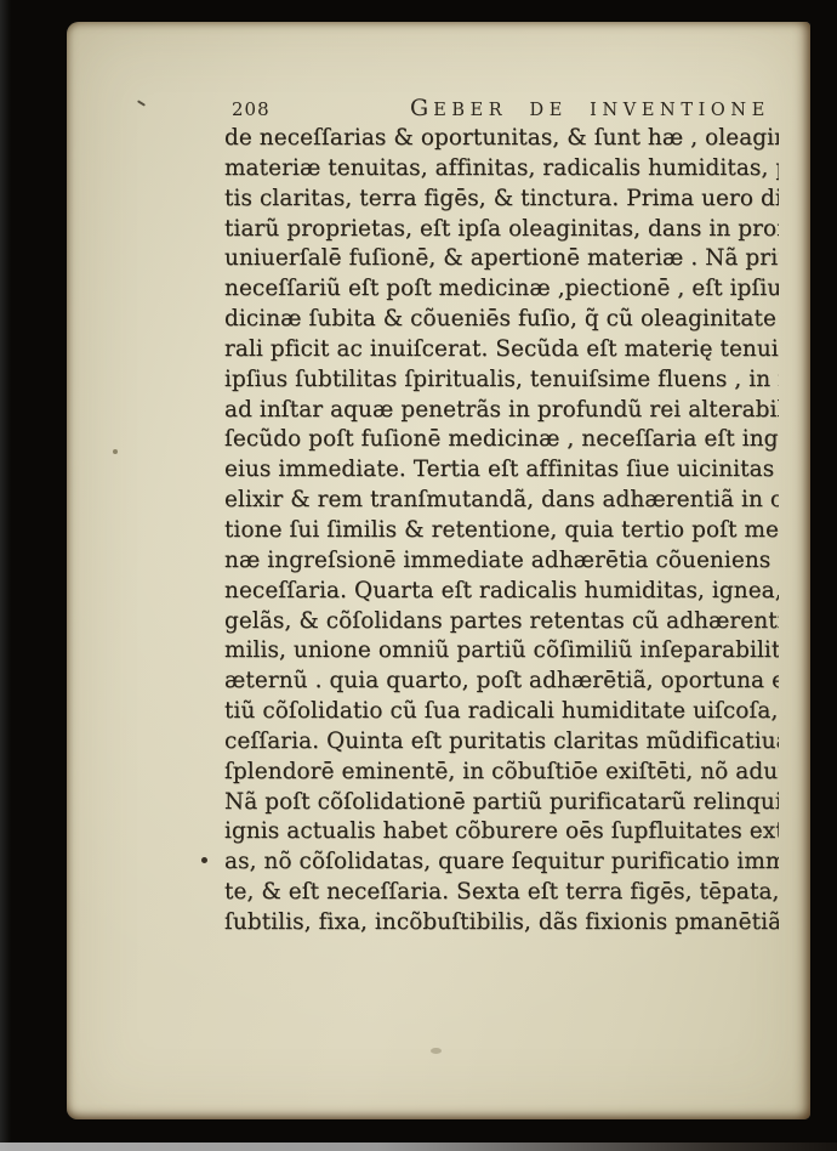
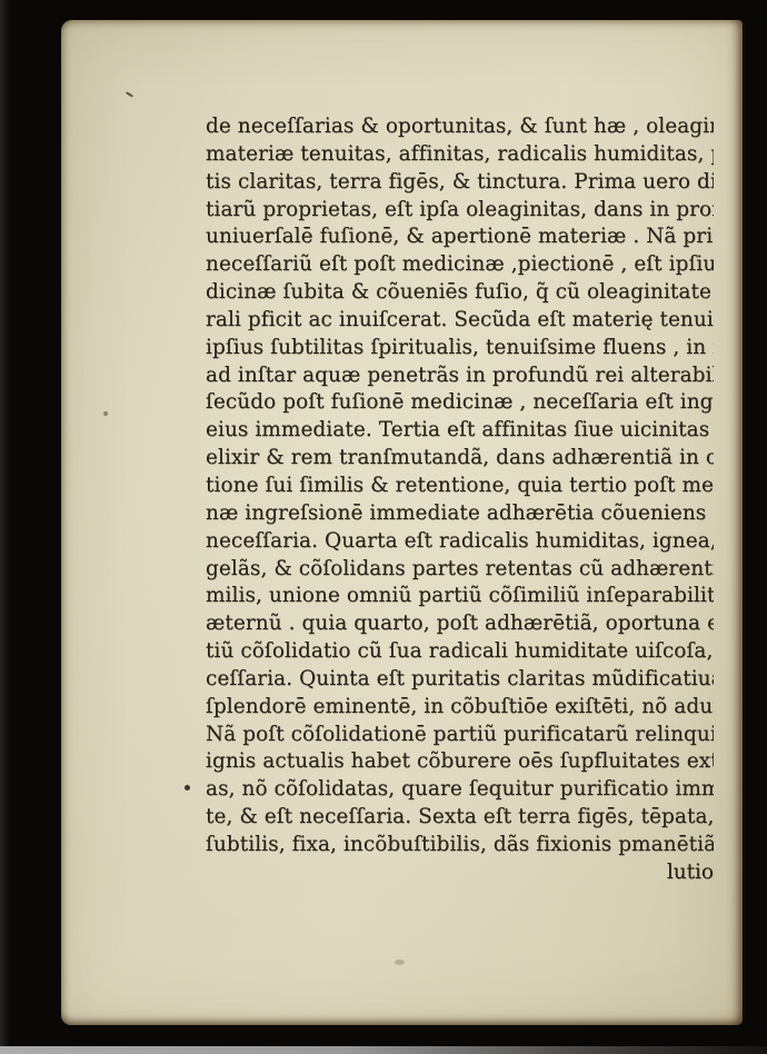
- 208
- GEBER DE INVENTIONE
  de neceſſarias & oportunitas, & ſunt hæ , oleagi
  materiæ tenuitas, affinitas, radicalis humiditas,
  tis claritas, terra figēs, & tinctura. Prima uero di
  tiarũ proprietas, eſt ipſa oleaginitas, dans in pro
  uniuerſalē fuſionē, & apertionē materiæ . Nã pri
  neceſſariũ eſt poſt medicinæ ,piectionē , eſt ipſiu
  dicinæ ſubita & cõueniēs fuſio, q̃ cũ oleaginitate
  rali pficit ac inuiſcerat. Secũda eſt materię tenui
  ipſius ſubtilitas ſpiritualis, tenuiſsime fluens , in
  ad inſtar aquæ penetrãs in profundũ rei alterabi
  ſecũdo poſt fuſionē medicinæ , neceſſaria eſt ing
  eius immediate. Tertia eſt affinitas ſiue uicinitas
  elixir & rem tranſmutandã, dans adhærentiã in o
  tione ſui ſimilis & retentione, quia tertio poſt me
  næ ingreſsionē immediate adhærētia cõueniens
  neceſſaria. Quarta eſt radicalis humiditas, ignea,
  gelãs, & cõſolidans partes retentas cũ adhærent
  milis, unione omniũ partiũ cõſimiliũ inſeparabilit
  æternũ . quia quarto, poſt adhærētiã, oportuna e
  tiũ cõſolidatio cũ ſua radicali humiditate uiſcoſa,
  ceſſaria. Quinta eſt puritatis claritas mũdificatiu
  ſplendorē eminentē, in cõbuſtiōe exiſtēti, nõ adu
  Nã poſt cõſolidationē partiũ purificatarũ relinqui
  ignis actualis habet cõburere oēs ſupfluitates ex
  as, nõ cõſolidatas, quare ſequitur purificatio imm
  te, & eſt neceſſaria. Sexta eſt terra figēs, tēpata,
  ſubtilis, fixa, incõbuſtibilis, dãs fixionis pmanētiã
+ lutio
